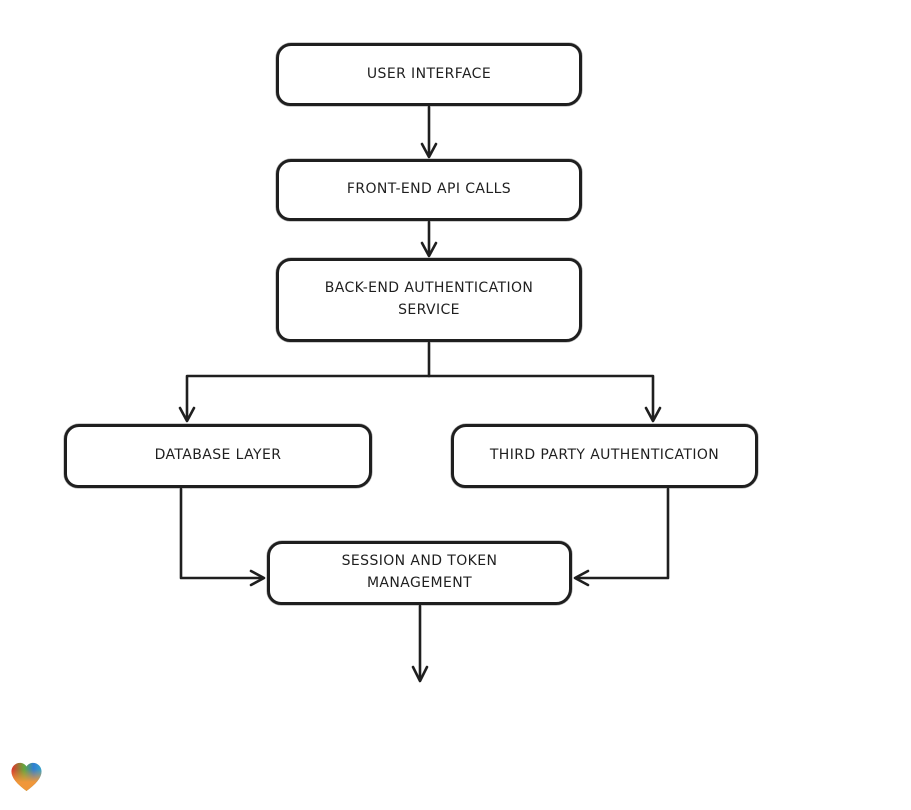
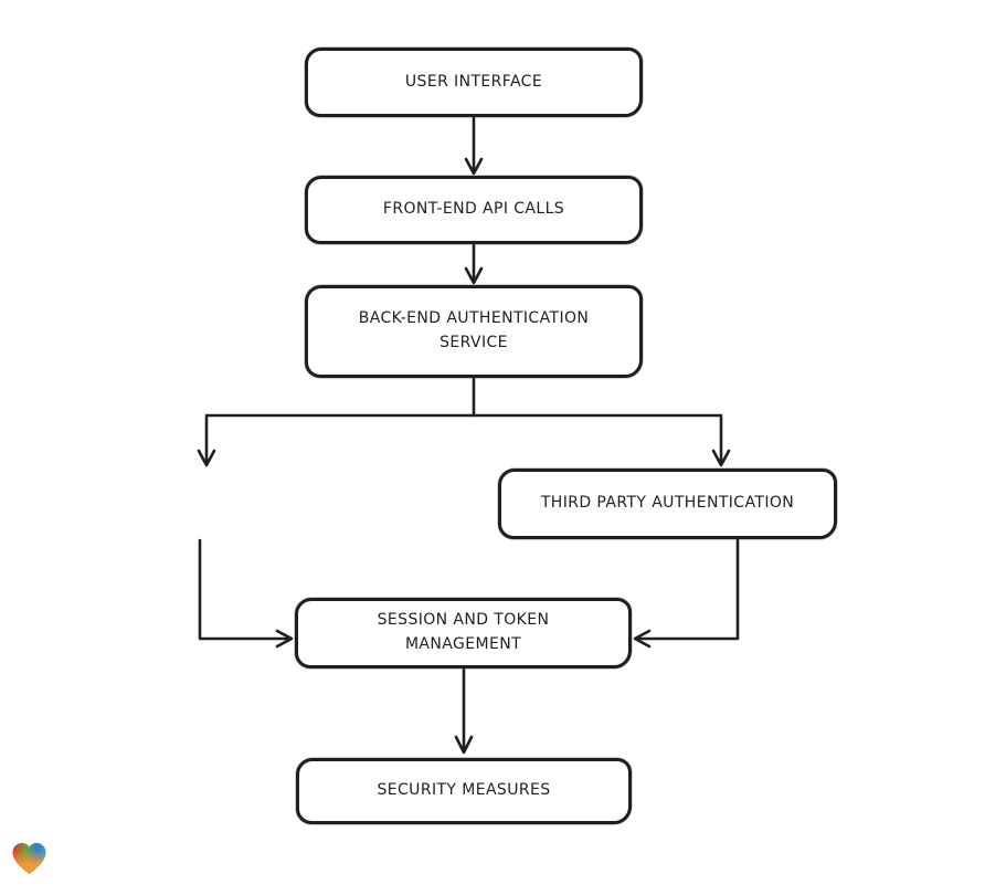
  USER INTERFACE
  FRONT-END API CALLS
  BACK-END AUTHENTICATION
  SERVICE
- DATABASE LAYER
  THIRD PARTY AUTHENTICATION
  SESSION AND TOKEN
  MANAGEMENT
+ SECURITY MEASURES
